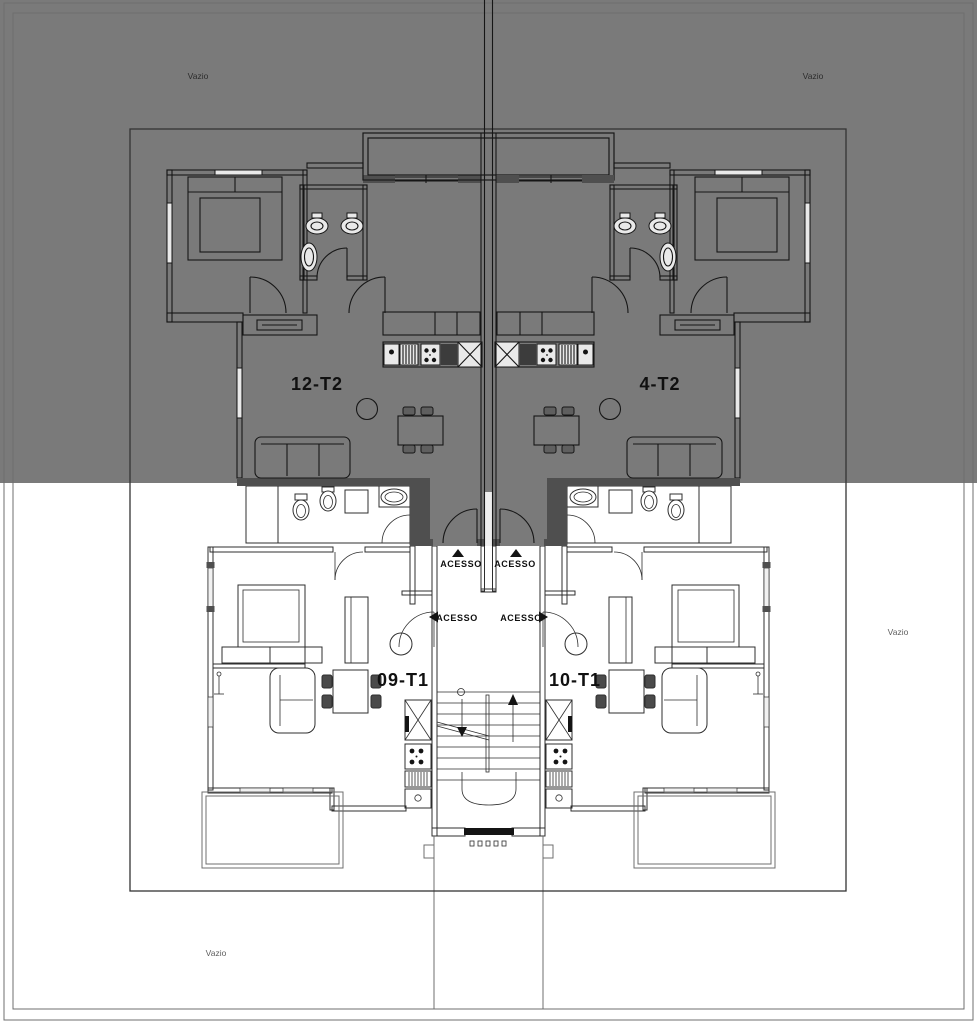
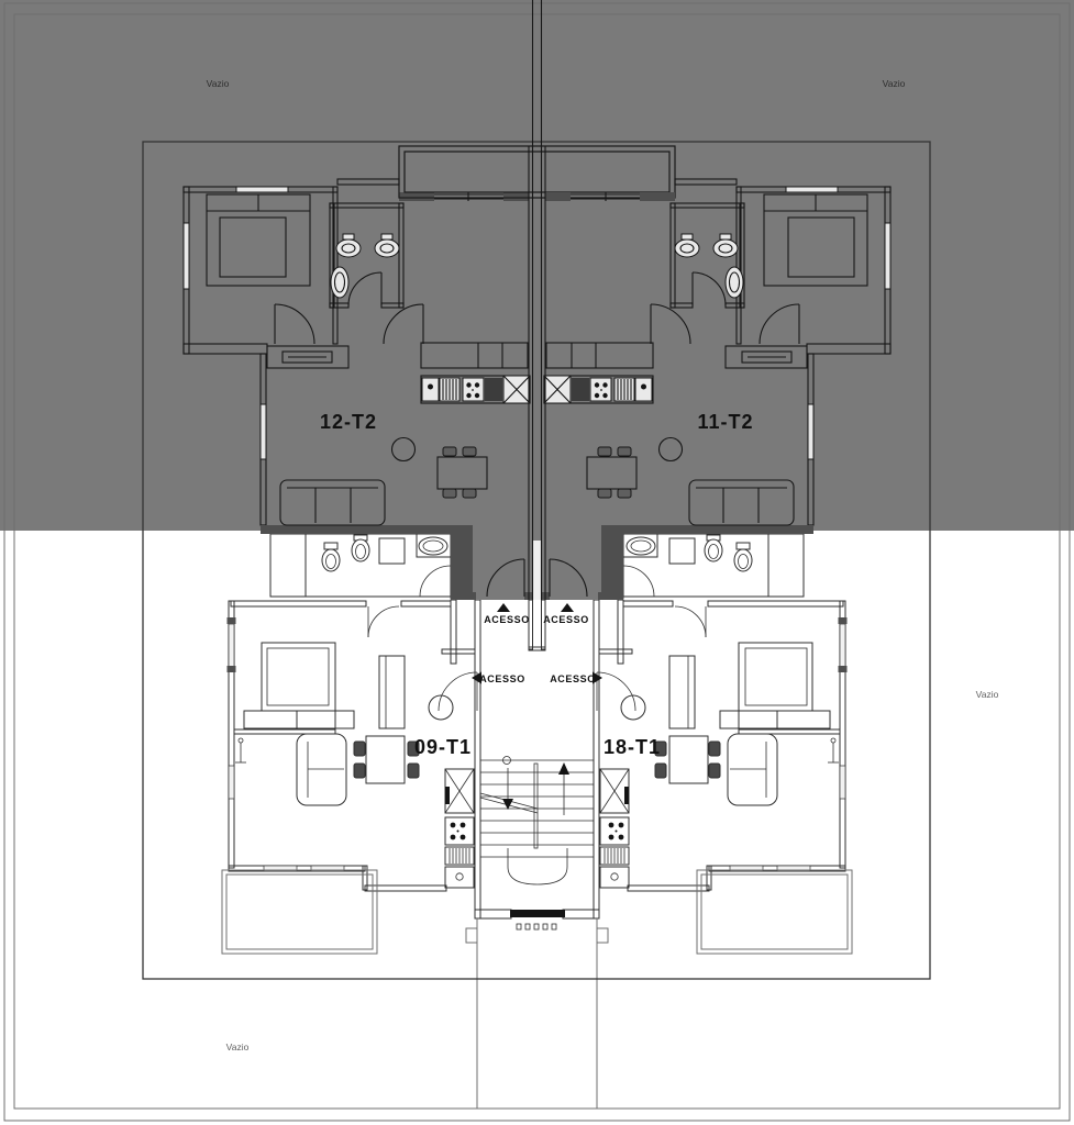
  ACESSO
  ACESSO
  ACESSO
  ACESSO
  12-T2
- 4-T2
+ 11-T2
  09-T1
- 10-T1
+ 18-T1
  Vazio
  Vazio
  Vazio
  Vazio
